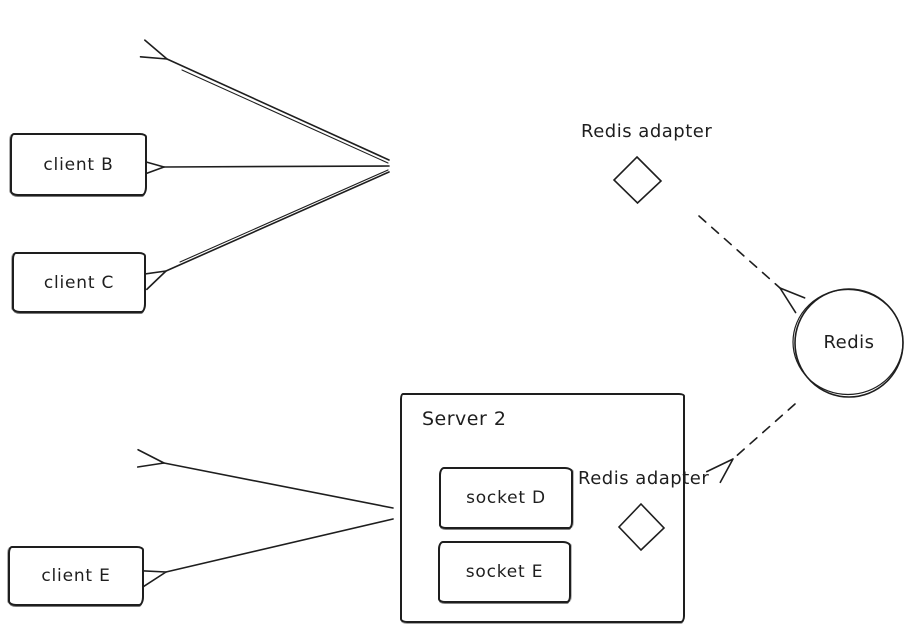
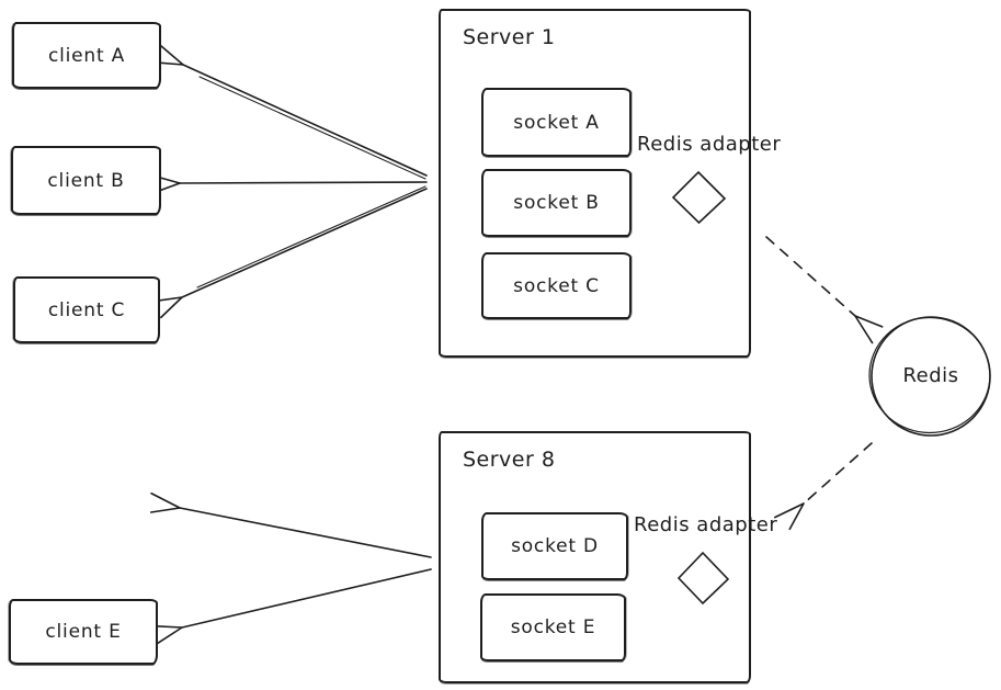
+ client A
  client B
  client C
  client E
+ Server 1
+ socket A
+ socket B
+ socket C
- Server 2
+ Server 8
  socket D
  socket E
  Redis adapter
  Redis adapter
  Redis
